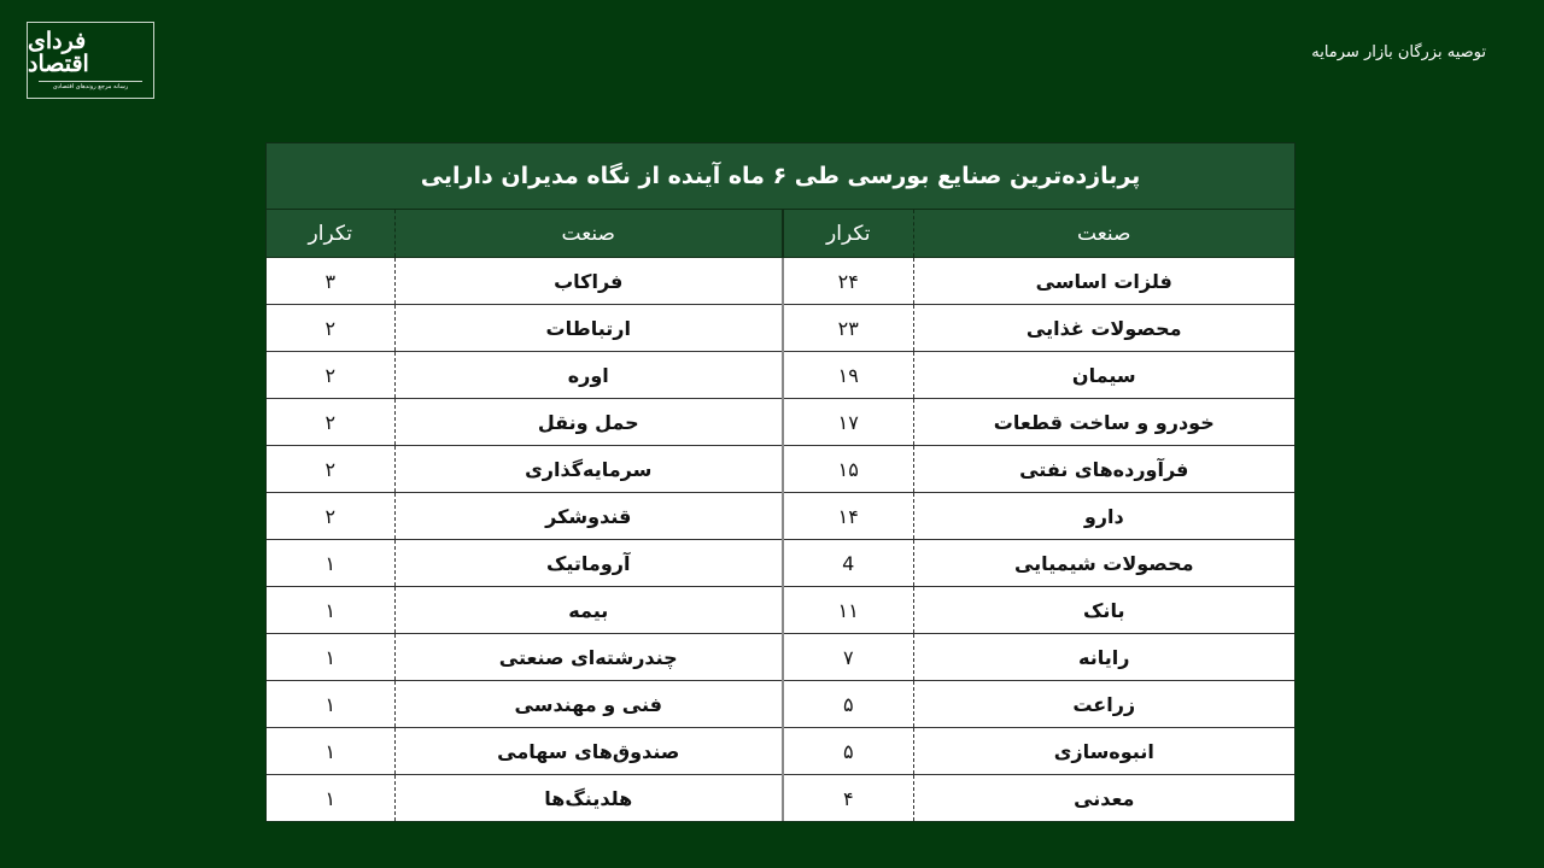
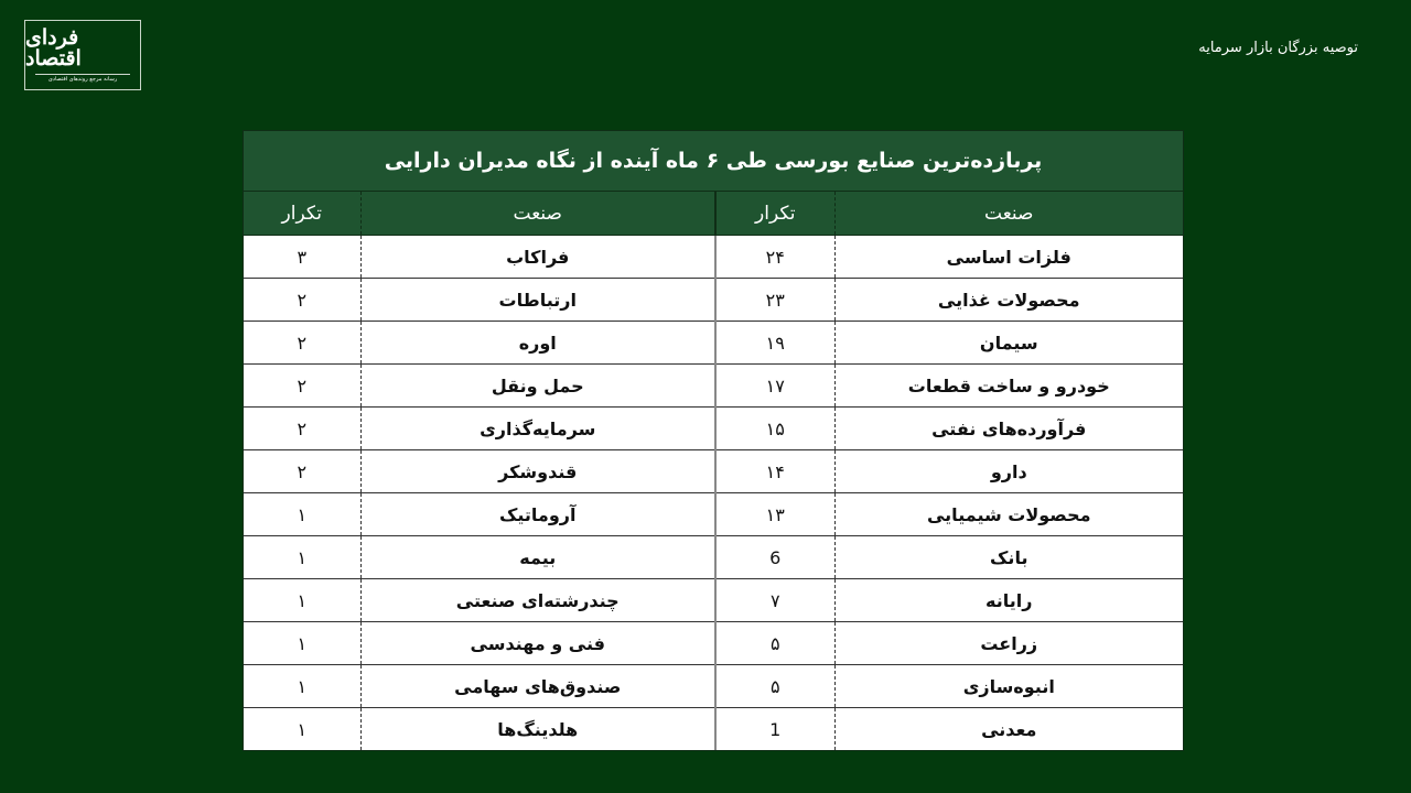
  فردای اقتصاد
  توصیه بزرگان بازار سرمایه
  پربازده‌ترین صنایع بورسی طی ۶ ماه آینده از نگاه مدیران دارایی
  صنعت	تکرار	صنعت	تکرار
  فلزات اساسی	۲۴	فراکاب	۳
  محصولات غذایی	۲۳	ارتباطات	۲
  سیمان	۱۹	اوره	۲
  خودرو و ساخت قطعات	۱۷	حمل ونقل	۲
  فرآوردههای نفتی	۱۵	سرمایهگذاری	۲
  دارو	۱۴	قندوشکر	۲
- محصولات شیمیایی	4	آروماتیک	۱
+ محصولات شیمیایی	۱۳	آروماتیک	۱
- بانک	۱۱	بیمه	۱
+ بانک	6	بیمه	۱
  رایانه	۷	چندرشته‌ای صنعتی	۱
  زراعت	۵	فنی و مهندسی	۱
  انبوه‌سازی	۵	صندوقهای سهامی	۱
- معدنی	۴	هلدینگ‌ها	۱
+ معدنی	1	هلدینگ‌ها	۱
